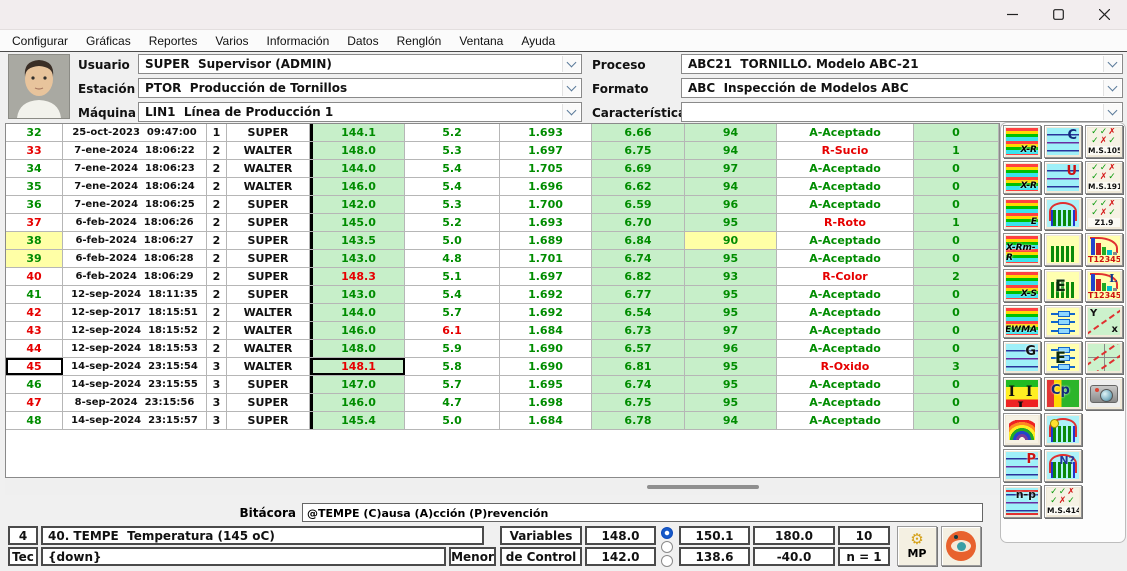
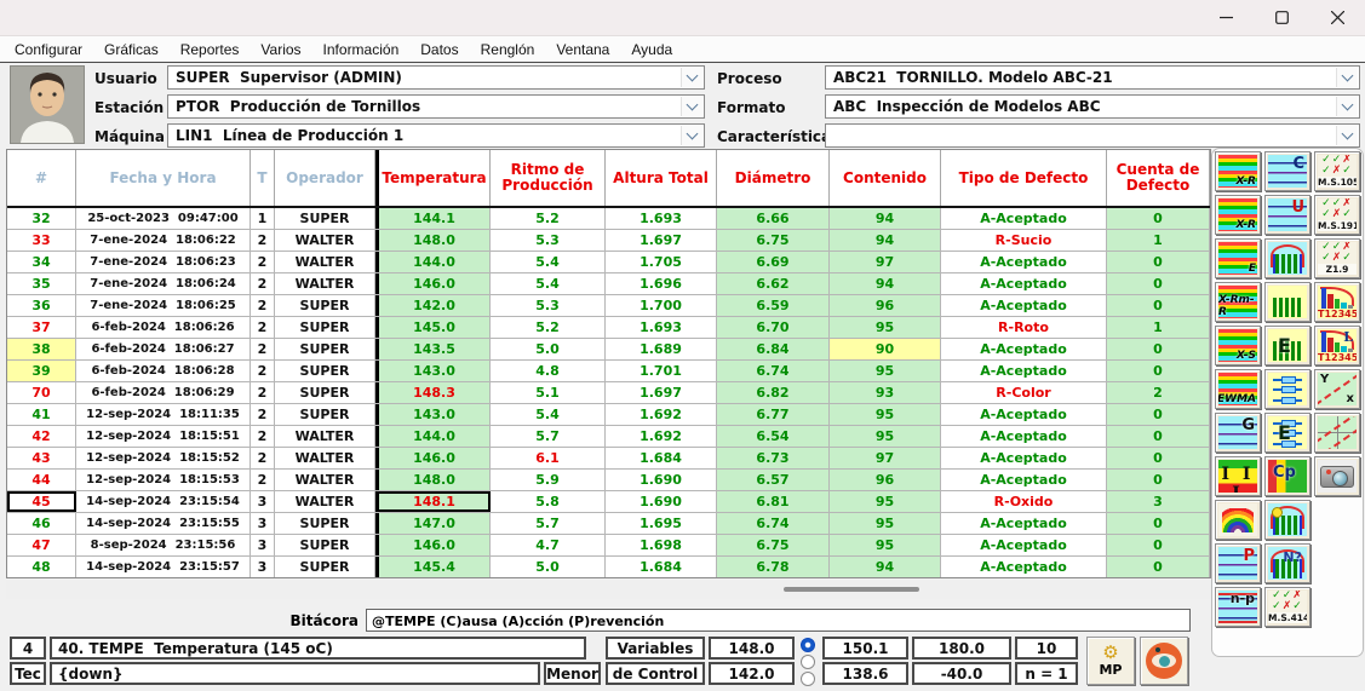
  Configurar
  Gráficas
  Reportes
  Varios
  Información
  Datos
  Renglón
  Ventana
  Ayuda
  Usuario
  Estación
  Máquina
  SUPER Supervisor (ADMIN)
  PTOR Producción de Tornillos
  LIN1 Línea de Producción 1
  Proceso
  Formato
  Característic
  ABC21 TORNILLO. Modelo ABC-21
  ABC Inspección de Modelos ABC
+ #
+ Fecha y Hora
+ T
+ Operador
+ Temperatura
+ Ritmo de Producción
+ Altura Total
+ Diámetro
+ Contenido
+ Tipo de Defecto
+ Cuenta de Defecto
  32
  25-oct-2023 09:47:00
  1
  SUPER
  144.1
  5.2
  1.693
  6.66
  94
  A-Aceptado
  0
  33
  7-ene-2024 18:06:22
  2
  WALTER
  148.0
  5.3
  1.697
  6.75
  94
  R-Sucio
  1
  34
  7-ene-2024 18:06:23
  2
  WALTER
  144.0
  5.4
  1.705
  6.69
  97
  A-Aceptado
  0
  35
  7-ene-2024 18:06:24
  2
  WALTER
  146.0
  5.4
  1.696
  6.62
  94
  A-Aceptado
  0
  36
  7-ene-2024 18:06:25
  2
  SUPER
  142.0
  5.3
  1.700
  6.59
  96
  A-Aceptado
  0
  37
  6-feb-2024 18:06:26
  2
  SUPER
  145.0
  5.2
  1.693
  6.70
  95
  R-Roto
  1
  38
  6-feb-2024 18:06:27
  2
  SUPER
  143.5
  5.0
  1.689
  6.84
  90
  A-Aceptado
  0
  39
  6-feb-2024 18:06:28
  2
  SUPER
  143.0
  4.8
  1.701
  6.74
  95
  A-Aceptado
  0
- 40
+ 70
  6-feb-2024 18:06:29
  2
  SUPER
  148.3
  5.1
  1.697
  6.82
  93
  R-Color
  2
  41
  12-sep-2024 18:11:35
  2
  SUPER
  143.0
  5.4
  1.692
  6.77
  95
  A-Aceptado
  0
  42
- 12-sep-2017 18:15:51
+ 12-sep-2024 18:15:51
  2
  WALTER
  144.0
  5.7
  1.692
  6.54
  95
  A-Aceptado
  0
  43
  12-sep-2024 18:15:52
  2
  WALTER
  146.0
  6.1
  1.684
  6.73
  97
  A-Aceptado
  0
  44
  12-sep-2024 18:15:53
  2
  WALTER
  148.0
  5.9
  1.690
  6.57
  96
  A-Aceptado
  0
  45
  14-sep-2024 23:15:54
  3
  WALTER
  148.1
  5.8
  1.690
  6.81
  95
  R-Oxido
  3
  46
  14-sep-2024 23:15:55
  3
  SUPER
  147.0
  5.7
  1.695
  6.74
  95
  A-Aceptado
  0
  47
  8-sep-2024 23:15:56
  3
  SUPER
  146.0
  4.7
  1.698
  6.75
  95
  A-Aceptado
  0
  48
  14-sep-2024 23:15:57
  3
  SUPER
  145.4
  5.0
  1.684
  6.78
  94
  A-Aceptado
  0
  Bitácora
  @TEMPE (C)ausa (A)cción (P)revención
  4
  40. TEMPE Temperatura (145 oC)
  Tec
  {down}
  Menor
  Variables
  de Control
  148.0
  142.0
  150.1
  138.6
  180.0
  -40.0
  10
  n = 1
  ⚙
  MP
  X-R
  C
  ✓✓✗
  ✓✗✓
  M.S.105
  X-R
  U
  ✓✓✗
  ✓✗✓
  M.S.191
  E
  ✓✓✗
  ✓✗✓
  Z1.9
  X-Rm-R
  T12345
  X-S
  E
  L
  T12345
  EWMA
  Y
  x
  G
  E
  Cp
  P
  N?
  n-p
  ✓✓✗
  ✓✗✓
  M.S.414
